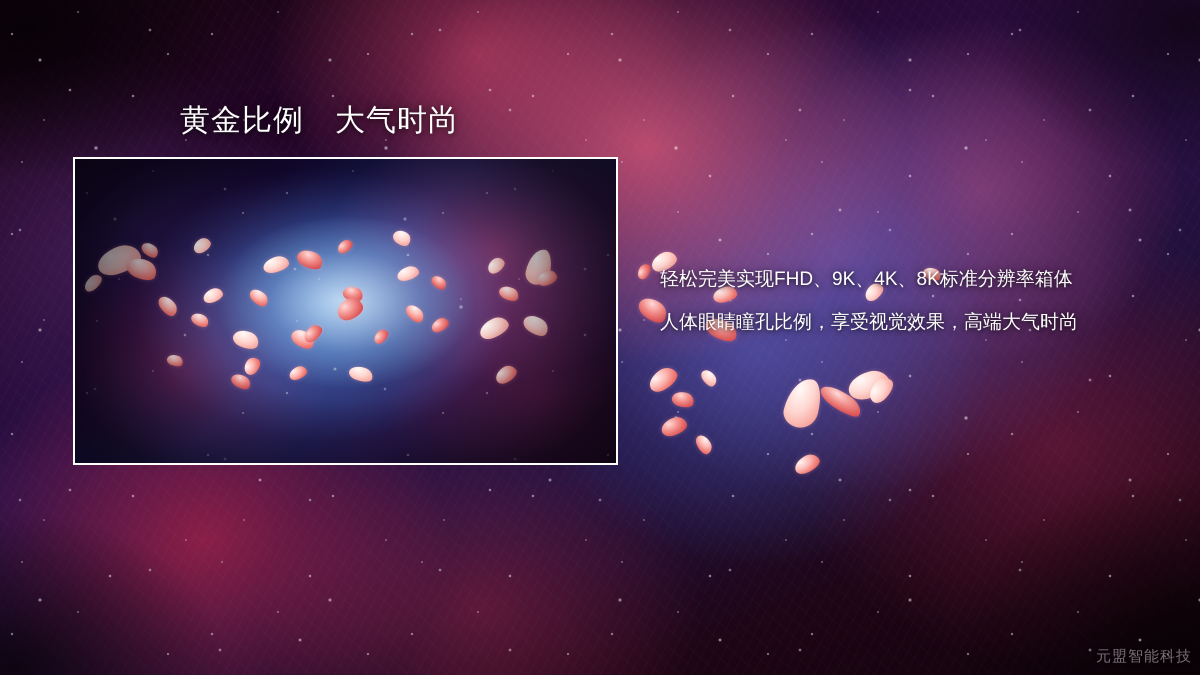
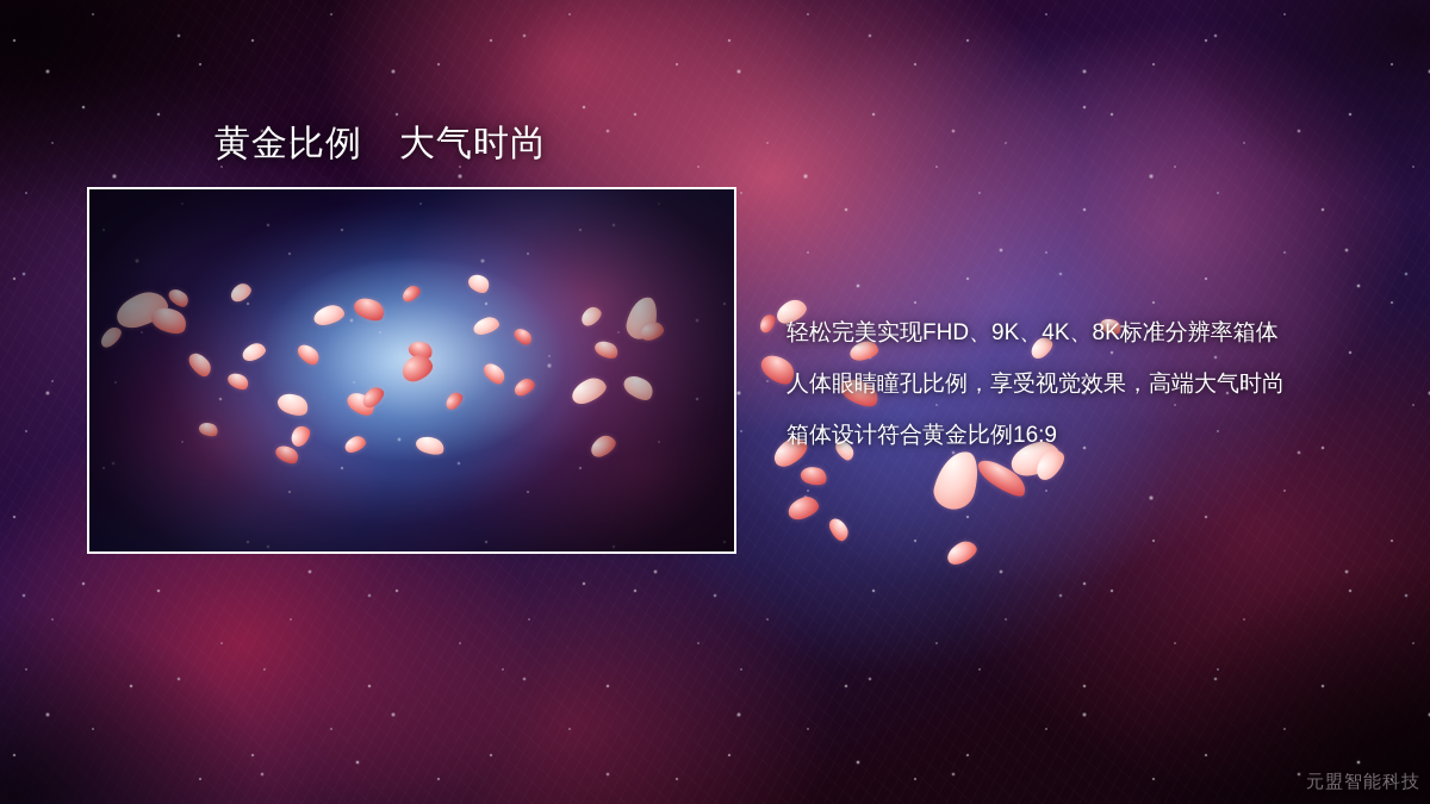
  黄金比例 大气时尚
  轻松完美实现FHD、9K、4K、8K标准分辨率箱体
  人体眼睛瞳孔比例，享受视觉效果，高端大气时尚
+ 箱体设计符合黄金比例16:9
  元盟智能科技
